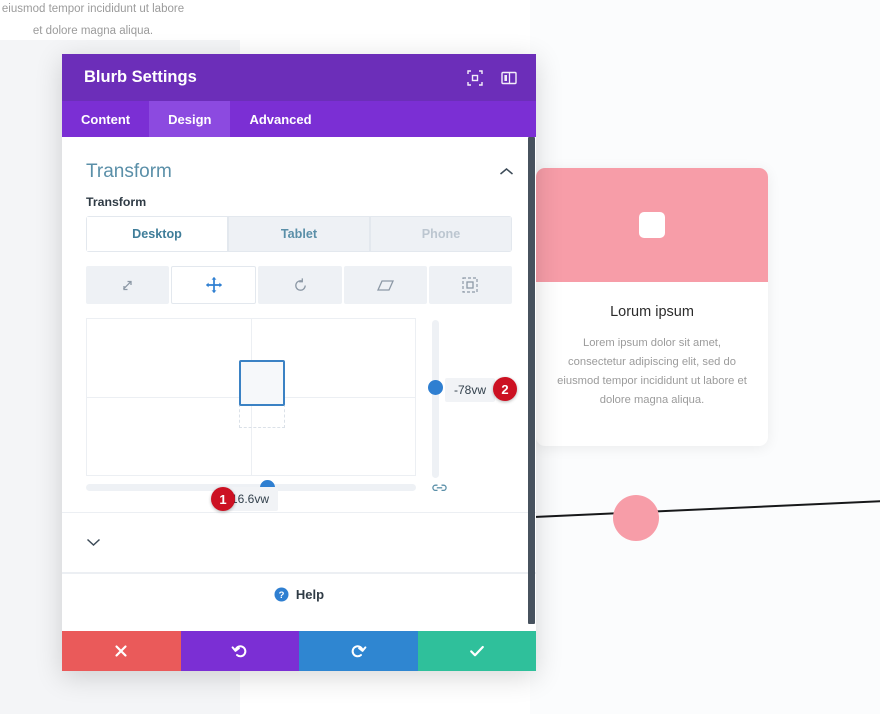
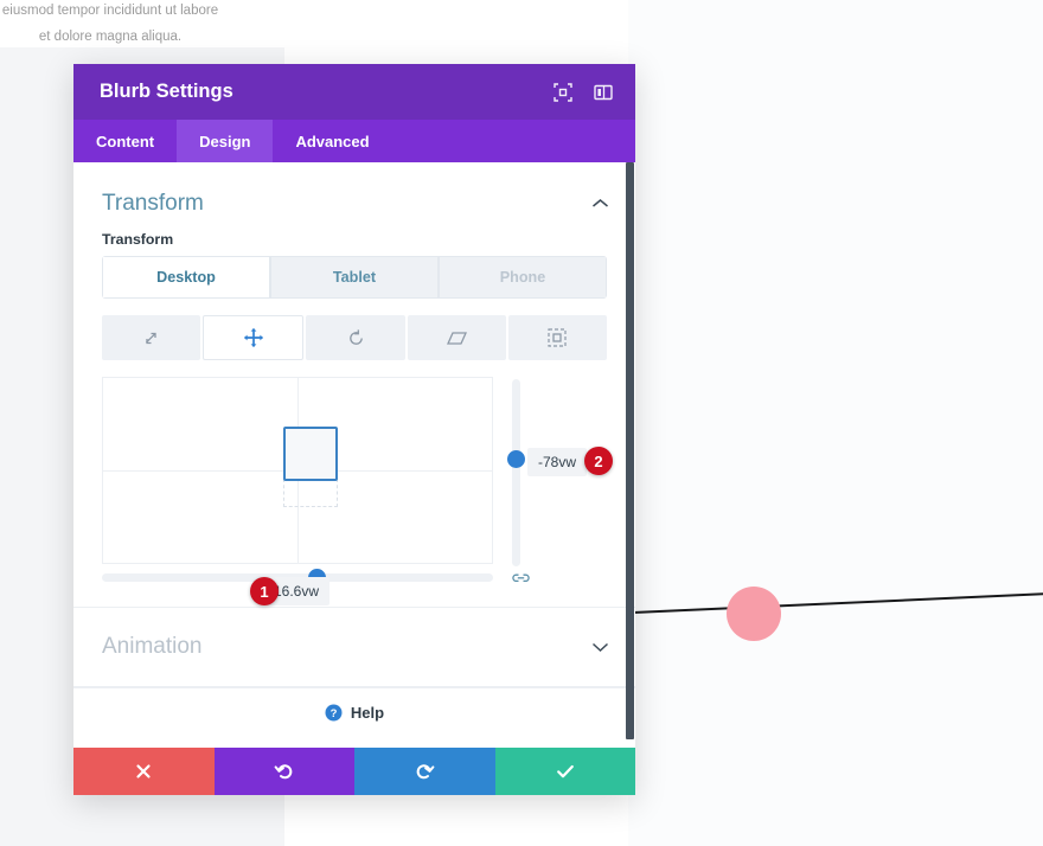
  eiusmod tempor incididunt ut labore
  et dolore magna aliqua.
- Lorum ipsum
- Lorem ipsum dolor sit amet, consectetur adipiscing elit, sed do eiusmod tempor incididunt ut labore et dolore magna aliqua.
  Blurb Settings
  Content
  Design
  Advanced
  Transform
  Transform
  Desktop
  Tablet
  Phone
+ Animation
  ?
  Help
  -78vw
  2
  6.6vw
  1
